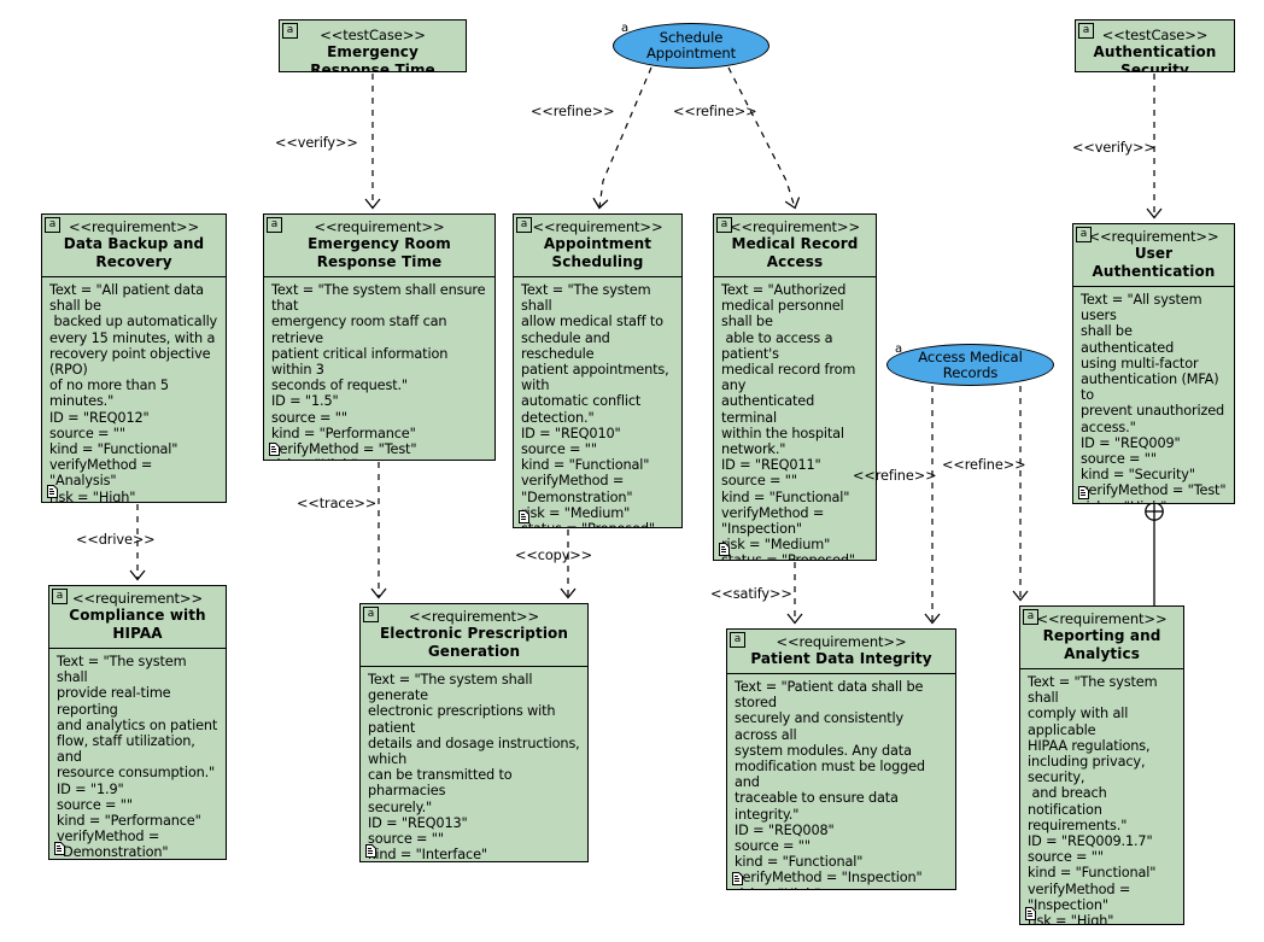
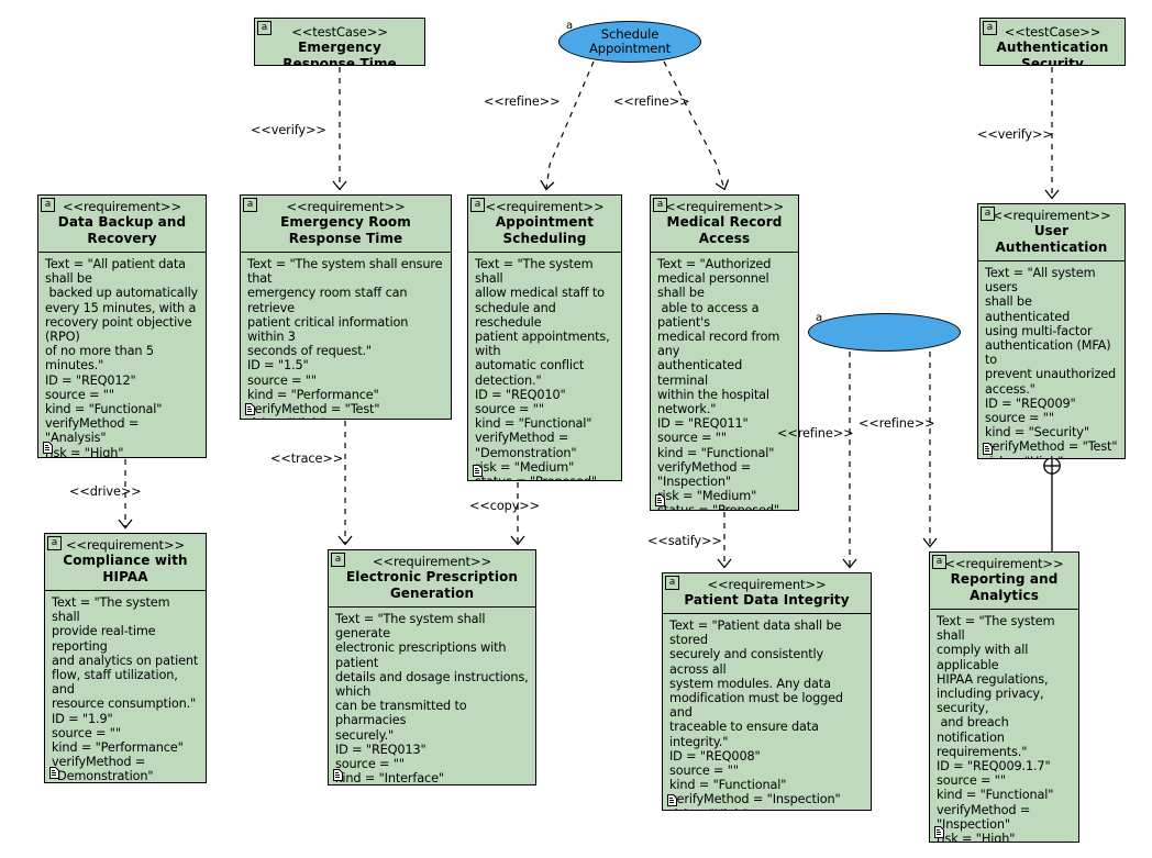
  a
  <<testCase>>
  Emergency Response Time
  a
  <<testCase>>
  Authentication Security
  a
  Schedule Appointment
  a
- Access Medical Records
  a
  <<requirement>>
  Data Backup and Recovery
  Text = "All patient data shall be
  backed up automatically
  every 15 minutes, with a
  recovery point objective (RPO)
  of no more than 5 minutes."
  ID = "REQ012"
  source = ""
  kind = "Functional"
  verifyMethod = "Analysis"
  sk = "High"
  a
  <<requirement>>
  Emergency Room Response Time
  Text = "The system shall ensure that
  emergency room staff can retrieve
  patient critical information within 3
  seconds of request."
  ID = "1.5"
  source = ""
  kind = "Performance"
  erifyMethod = "Test"
  a
  <<requirement>>
  Appointment Scheduling
  Text = "The system shall
  allow medical staff to
  schedule and reschedule
  patient appointments, with
  automatic conflict
  detection."
  ID = "REQ010"
  source = ""
  kind = "Functional"
  verifyMethod =
  "Demonstration"
  sk = "Medium"
  a
  <<requirement>>
  Medical Record Access
  Text = "Authorized
  medical personnel shall be
  able to access a patient's
  medical record from any
  authenticated terminal
  within the hospital
  network."
  ID = "REQ011"
  source = ""
  kind = "Functional"
  verifyMethod =
  "Inspection"
  isk = "Medium"
  status = "Proposed"
  a
  <<requirement>>
  User Authentication
  Text = "All system users
  shall be authenticated
  using multi-factor
  authentication (MFA) to
  prevent unauthorized
  access."
  ID = "REQ009"
  source = ""
  kind = "Security"
  erifyMethod = "Test"
  a
  <<requirement>>
  Compliance with HIPAA
  Text = "The system shall
  provide real-time reporting
  and analytics on patient
  flow, staff utilization, and
  resource consumption."
  ID = "1.9"
  source = ""
  kind = "Performance"
  verifyMethod =
  Demonstration"
  a
  <<requirement>>
  Electronic Prescription Generation
  Text = "The system shall generate
  electronic prescriptions with patient
  details and dosage instructions, which
  can be transmitted to pharmacies
  securely."
  ID = "REQ013"
  source = ""
  ind = "Interface"
  a
  <<requirement>>
  Patient Data Integrity
  Text = "Patient data shall be stored
  securely and consistently across all
  system modules. Any data
  modification must be logged and
  traceable to ensure data integrity."
  ID = "REQ008"
  source = ""
  kind = "Functional"
  erifyMethod = "Inspection"
  a
  <<requirement>>
  Reporting and Analytics
  Text = "The system shall
  comply with all applicable
  HIPAA regulations,
  including privacy, security,
  and breach notification
  requirements."
  ID = "REQ009.1.7"
  source = ""
  kind = "Functional"
  verifyMethod =
  "Inspection"
  risk = "High"
  <<verify>>
  <<verify>>
  <<refine>>
  <<refine>>
  <<refine>>
  <<refine>>
  <<drive>>
  <<trace>>
  <<copy>>
  <<satify>>
